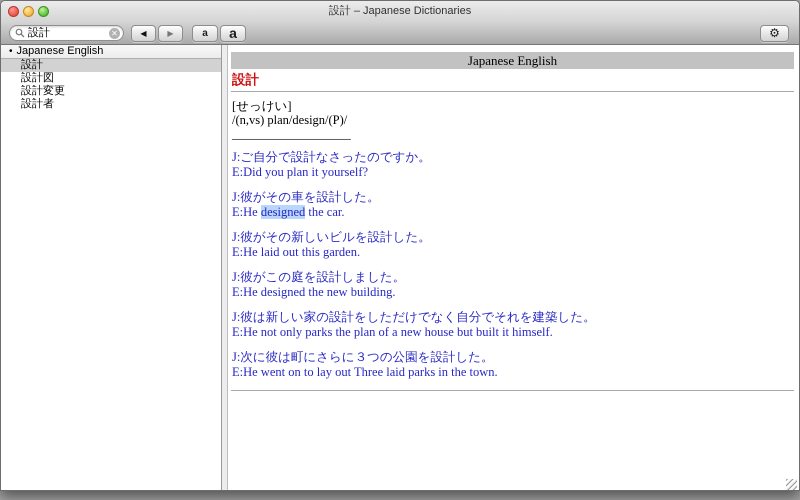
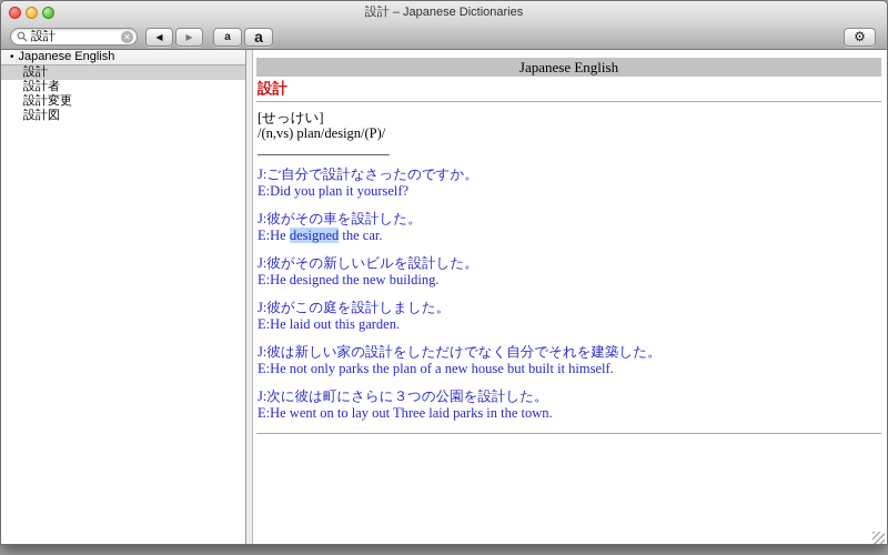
  設計 – Japanese Dictionaries
  設計
  ✕
  ◀
  ▶
  a
  a
  ⚙
  • Japanese English
  設計
- 設計図
+ 設計者
  設計変更
- 設計者
+ 設計図
  Japanese English
  設計
  [せっけい]
  /(n,vs) plan/design/(P)/
  ___________________
  J:ご自分で設計なさったのですか。
  E:Did you plan it yourself?
  J:彼がその車を設計した。
  E:He designed the car.
  J:彼がその新しいビルを設計した。
- E:He laid out this garden.
+ E:He designed the new building.
  J:彼がこの庭を設計しました。
- E:He designed the new building.
+ E:He laid out this garden.
  J:彼は新しい家の設計をしただけでなく自分でそれを建築した。
  E:He not only parks the plan of a new house but built it himself.
  J:次に彼は町にさらに３つの公園を設計した。
  E:He went on to lay out Three laid parks in the town.
